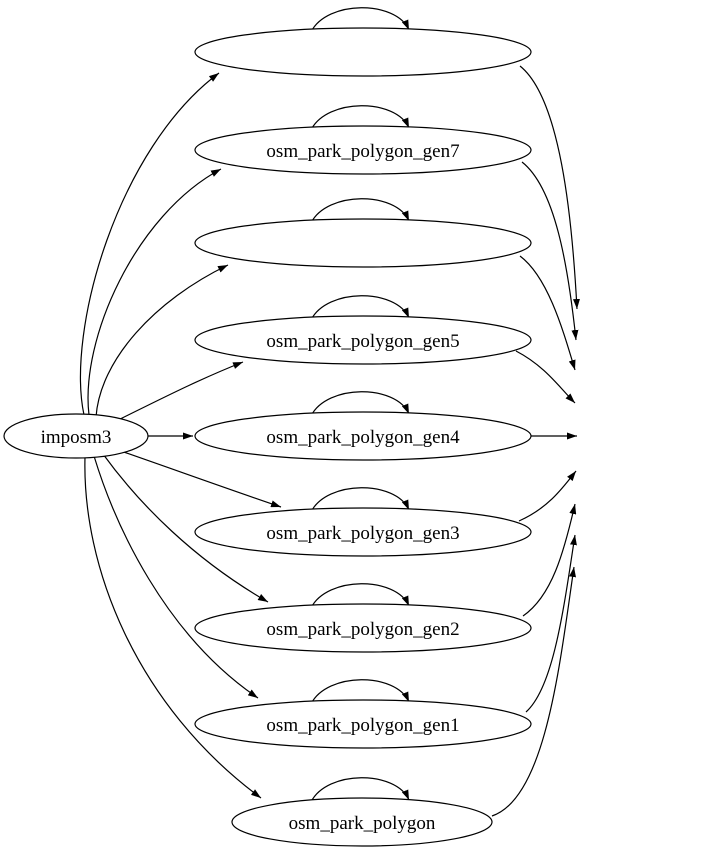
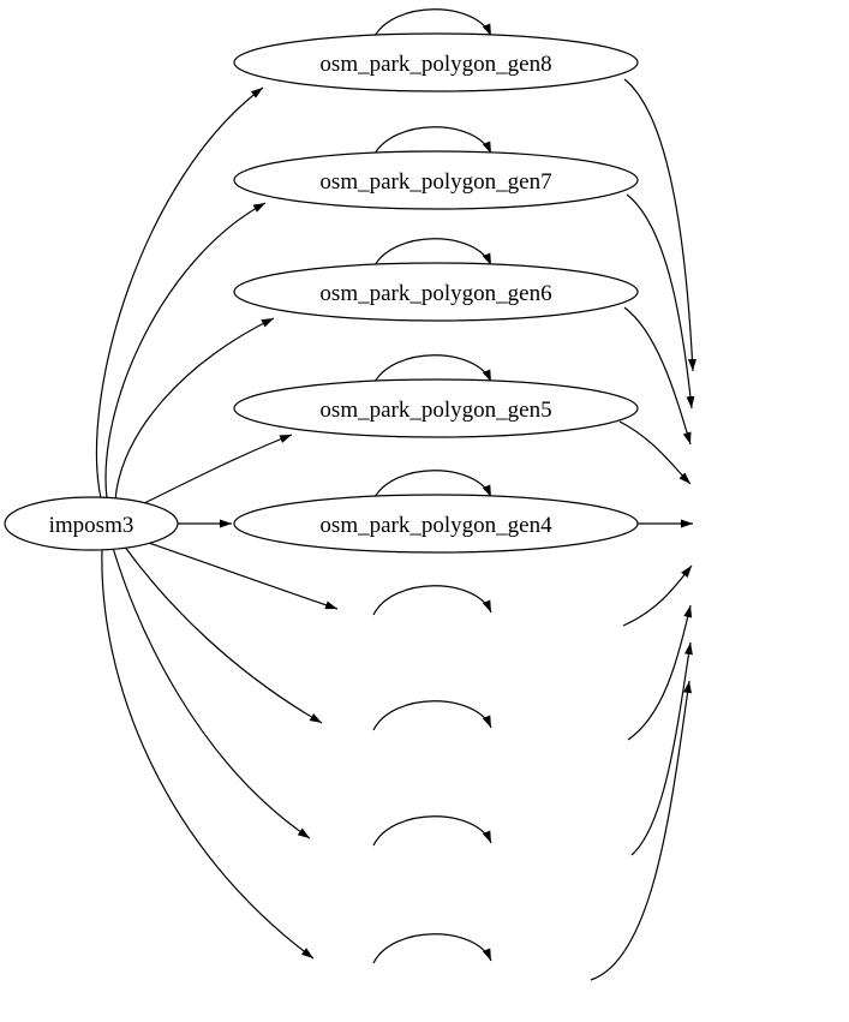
  imposm3
+ osm_park_polygon_gen8
  osm_park_polygon_gen7
+ osm_park_polygon_gen6
  osm_park_polygon_gen5
  osm_park_polygon_gen4
- osm_park_polygon_gen3
- osm_park_polygon_gen2
- osm_park_polygon_gen1
- osm_park_polygon
